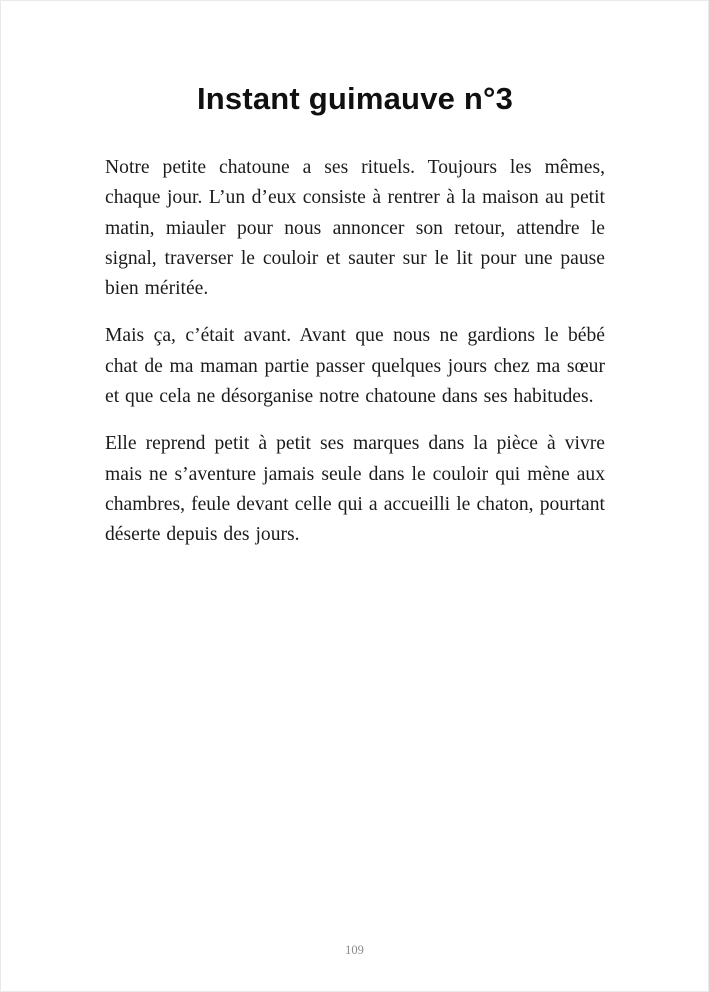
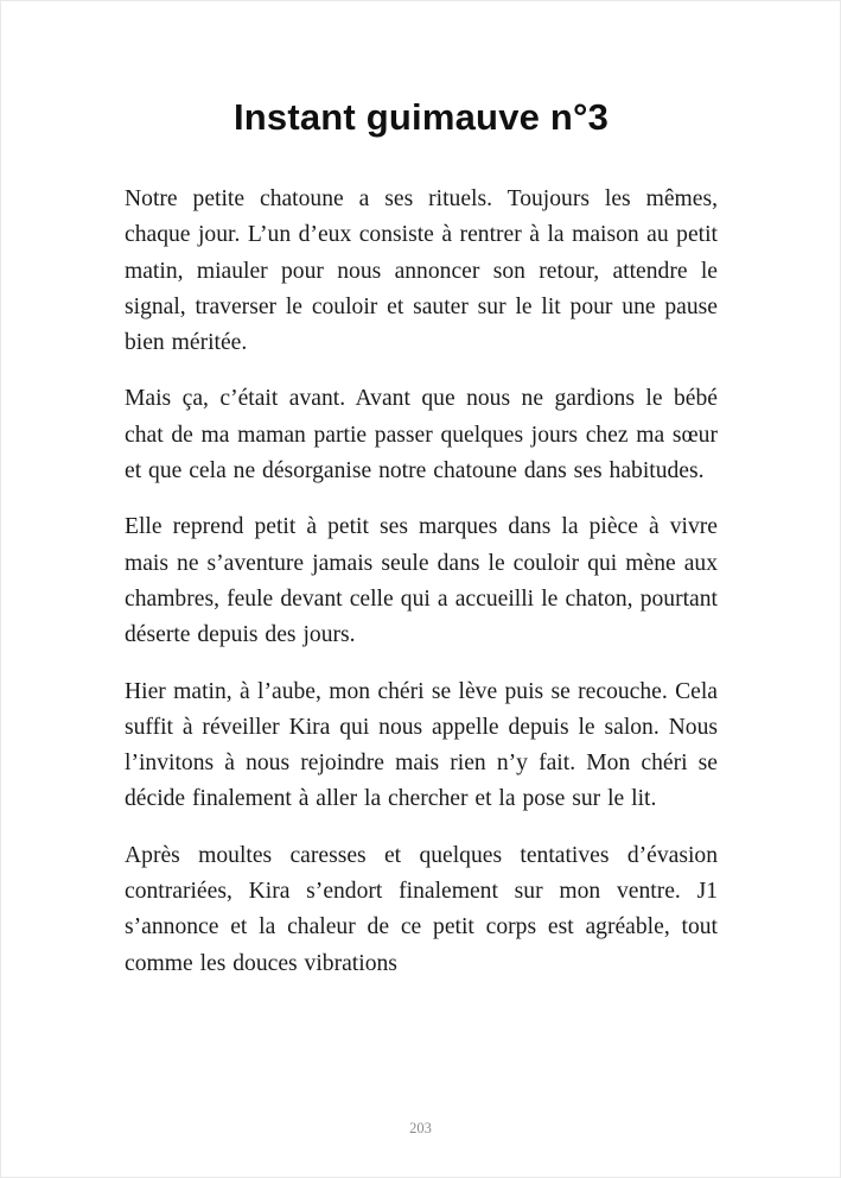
  Instant guimauve n°3
  Notre petite chatoune a ses rituels. Toujours les mêmes, chaque jour. L’un d’eux consiste à rentrer à la maison au petit matin, miauler pour nous annoncer son retour, attendre le signal, traverser le couloir et sauter sur le lit pour une pause bien méritée.
  Mais ça, c’était avant. Avant que nous ne gardions le bébé chat de ma maman partie passer quelques jours chez ma sœur et que cela ne désorganise notre chatoune dans ses habitudes.
  Elle reprend petit à petit ses marques dans la pièce à vivre mais ne s’aventure jamais seule dans le couloir qui mène aux chambres, feule devant celle qui a accueilli le chaton, pourtant déserte depuis des jours.
+ Hier matin, à l’aube, mon chéri se lève puis se recouche. Cela suffit à réveiller Kira qui nous appelle depuis le salon. Nous l’invitons à nous rejoindre mais rien n’y fait. Mon chéri se décide finalement à aller la chercher et la pose sur le lit.
+ Après moultes caresses et quelques tentatives d’évasion contrariées, Kira s’endort finalement sur mon ventre. J1 s’annonce et la chaleur de ce petit corps est agréable, tout comme les douces vibrations
- 109
+ 203
